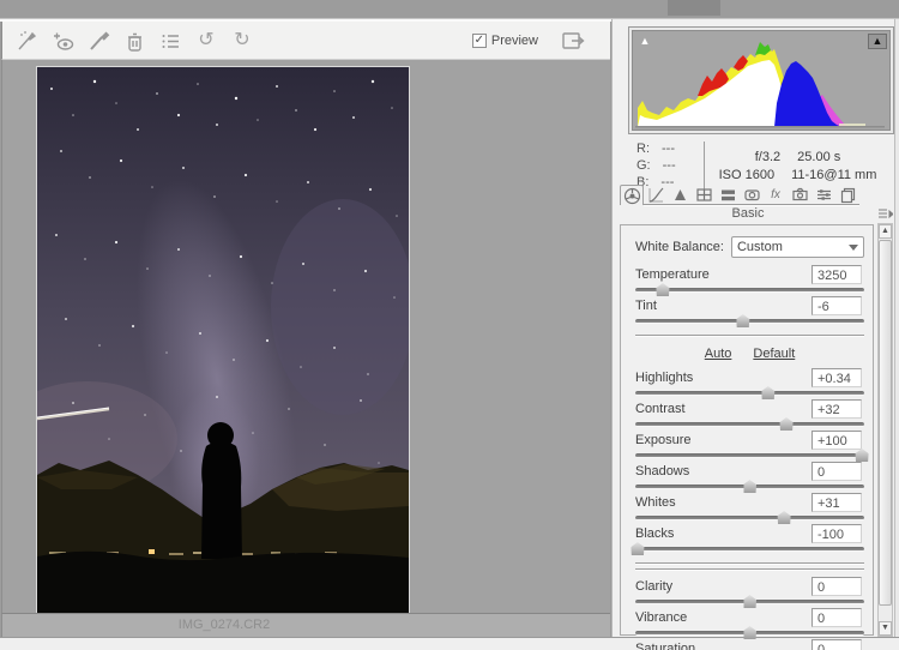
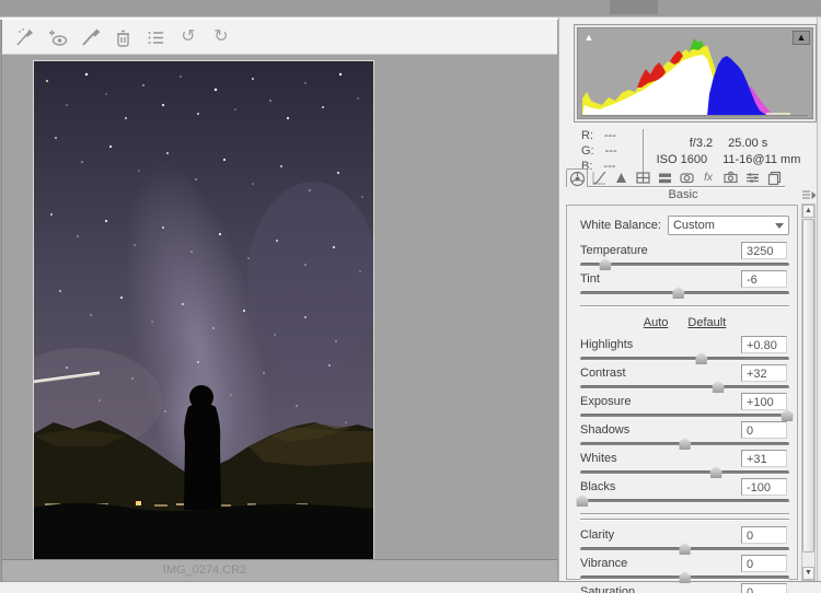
  ↺
  ↻
- ✓
- Preview
  IMG_0274.CR2
  ▲
  ▲
  R:
  ---
  G:
  ---
  B:
  ---
  f/3.2
  25.00 s
  ISO 1600
  11-16@11 mm
  fx
  Basic
  White Balance:
  Custom
  Temperature
  3250
  Tint
  -6
  Auto Default
  Highlights
- +0.34
+ +0.80
  Contrast
  +32
  Exposure
  +100
  Shadows
  0
  Whites
  +31
  Blacks
  -100
  Clarity
  0
  Vibrance
  0
  Saturation
